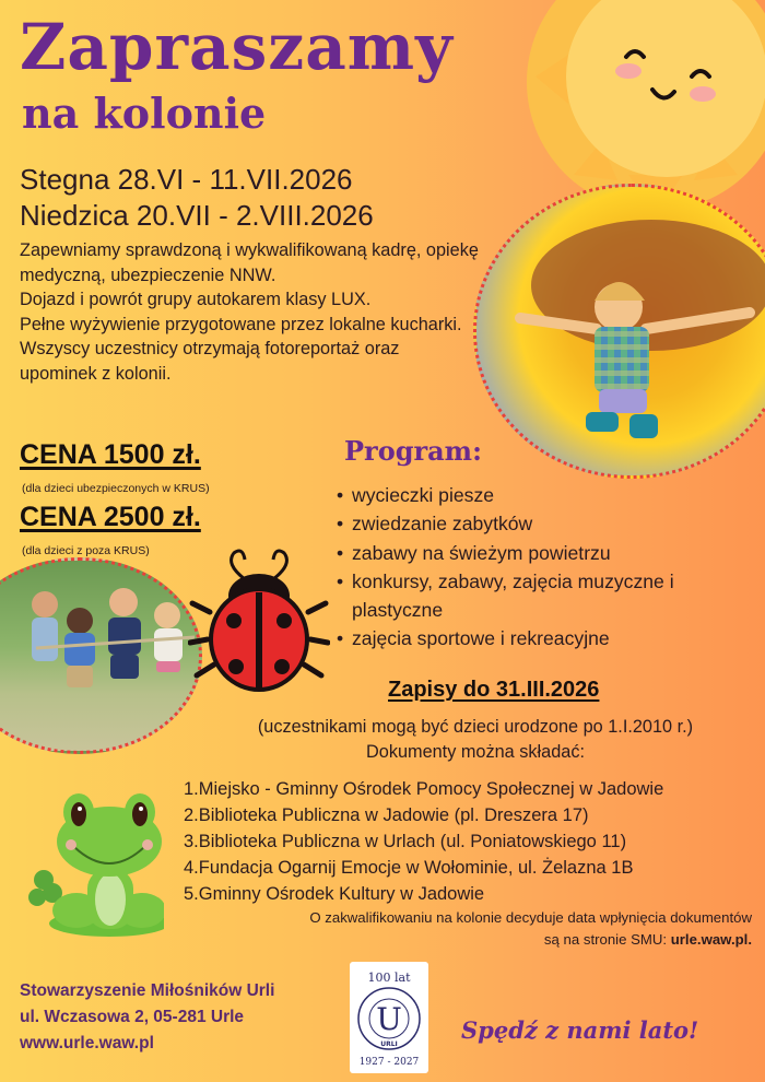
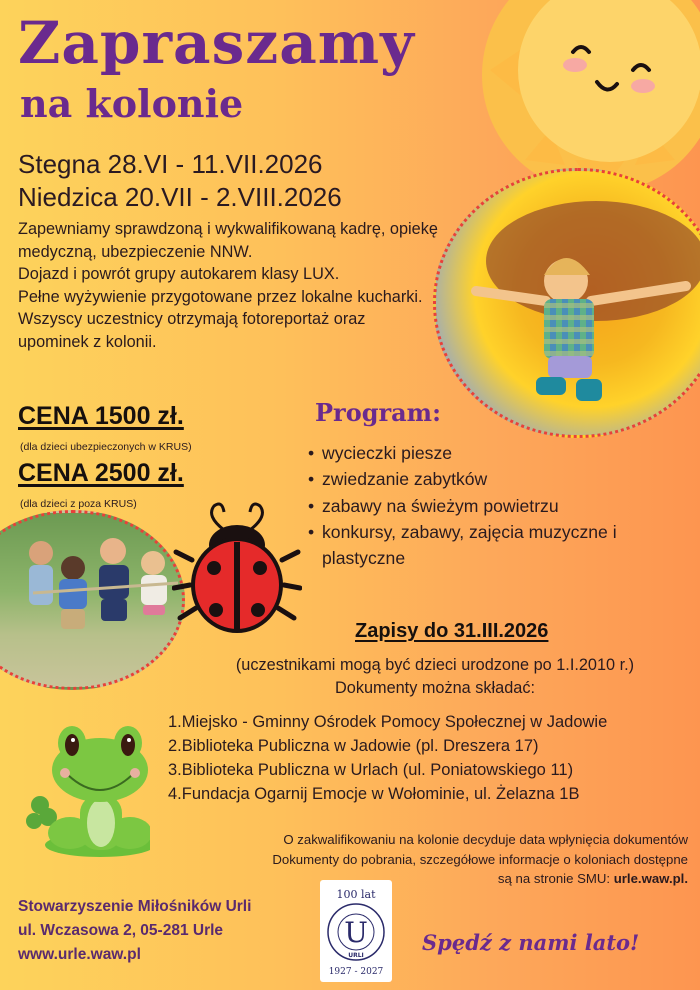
  Zapraszamy
  na kolonie
  Stegna 28.VI - 11.VII.2026
  Niedzica 20.VII - 2.VIII.2026
  Zapewniamy sprawdzoną i wykwalifikowaną kadrę, opiekę medyczną, ubezpieczenie NNW.
  Dojazd i powrót grupy autokarem klasy LUX.
  Pełne wyżywienie przygotowane przez lokalne kucharki.
  Wszyscy uczestnicy otrzymają fotoreportaż oraz upominek z kolonii.
  CENA 1500 zł.
  (dla dzieci ubezpieczonych w KRUS)
  CENA 2500 zł.
  (dla dzieci z poza KRUS)
  Program:
  wycieczki piesze
  zwiedzanie zabytków
  zabawy na świeżym powietrzu
  konkursy, zabawy, zajęcia muzyczne i plastyczne
- zajęcia sportowe i rekreacyjne
  Zapisy do 31.III.2026
  (uczestnikami mogą być dzieci urodzone po 1.I.2010 r.)
  Dokumenty można składać:
  1.Miejsko - Gminny Ośrodek Pomocy Społecznej w Jadowie
  2.Biblioteka Publiczna w Jadowie (pl. Dreszera 17)
  3.Biblioteka Publiczna w Urlach (ul. Poniatowskiego 11)
  4.Fundacja Ogarnij Emocje w Wołominie, ul. Żelazna 1B
- 5.Gminny Ośrodek Kultury w Jadowie
  O zakwalifikowaniu na kolonie decyduje data wpłynięcia dokumentów
+ Dokumenty do pobrania, szczegółowe informacje o koloniach dostępne
  są na stronie SMU: urle.waw.pl.
  Stowarzyszenie Miłośników Urli
  ul. Wczasowa 2, 05-281 Urle
  www.urle.waw.pl
  100 lat
  U
  1927 - 2027
  Spędź z nami lato!
